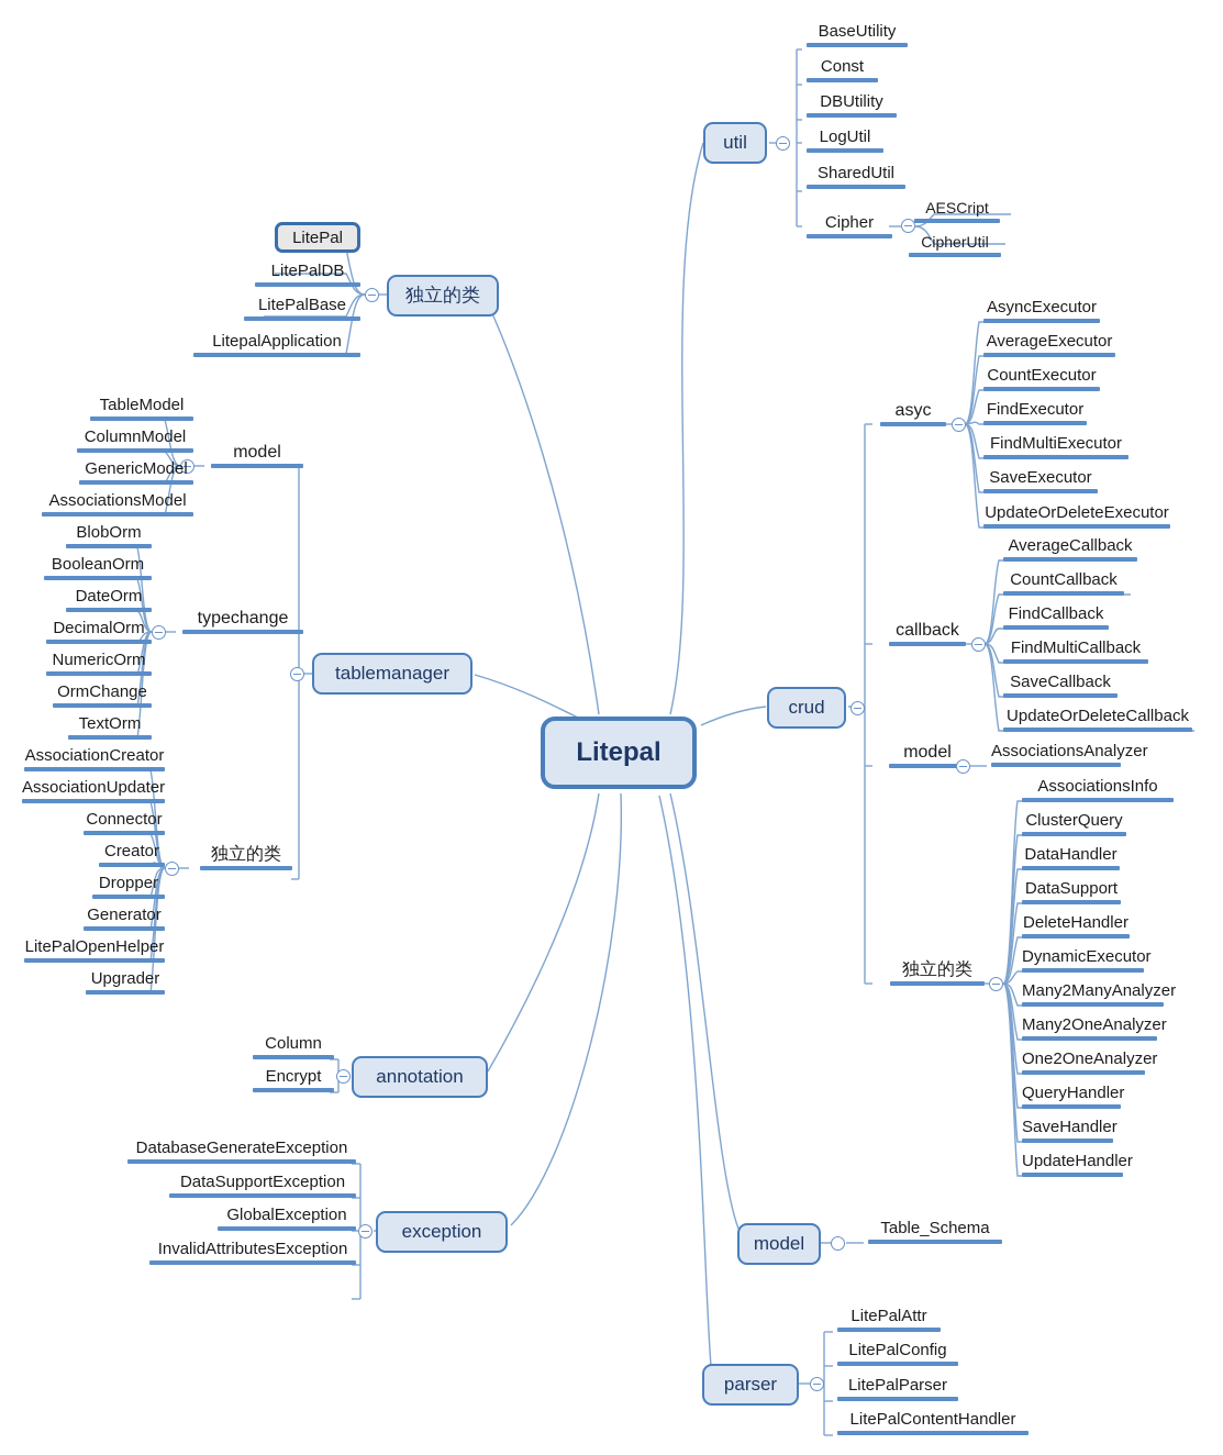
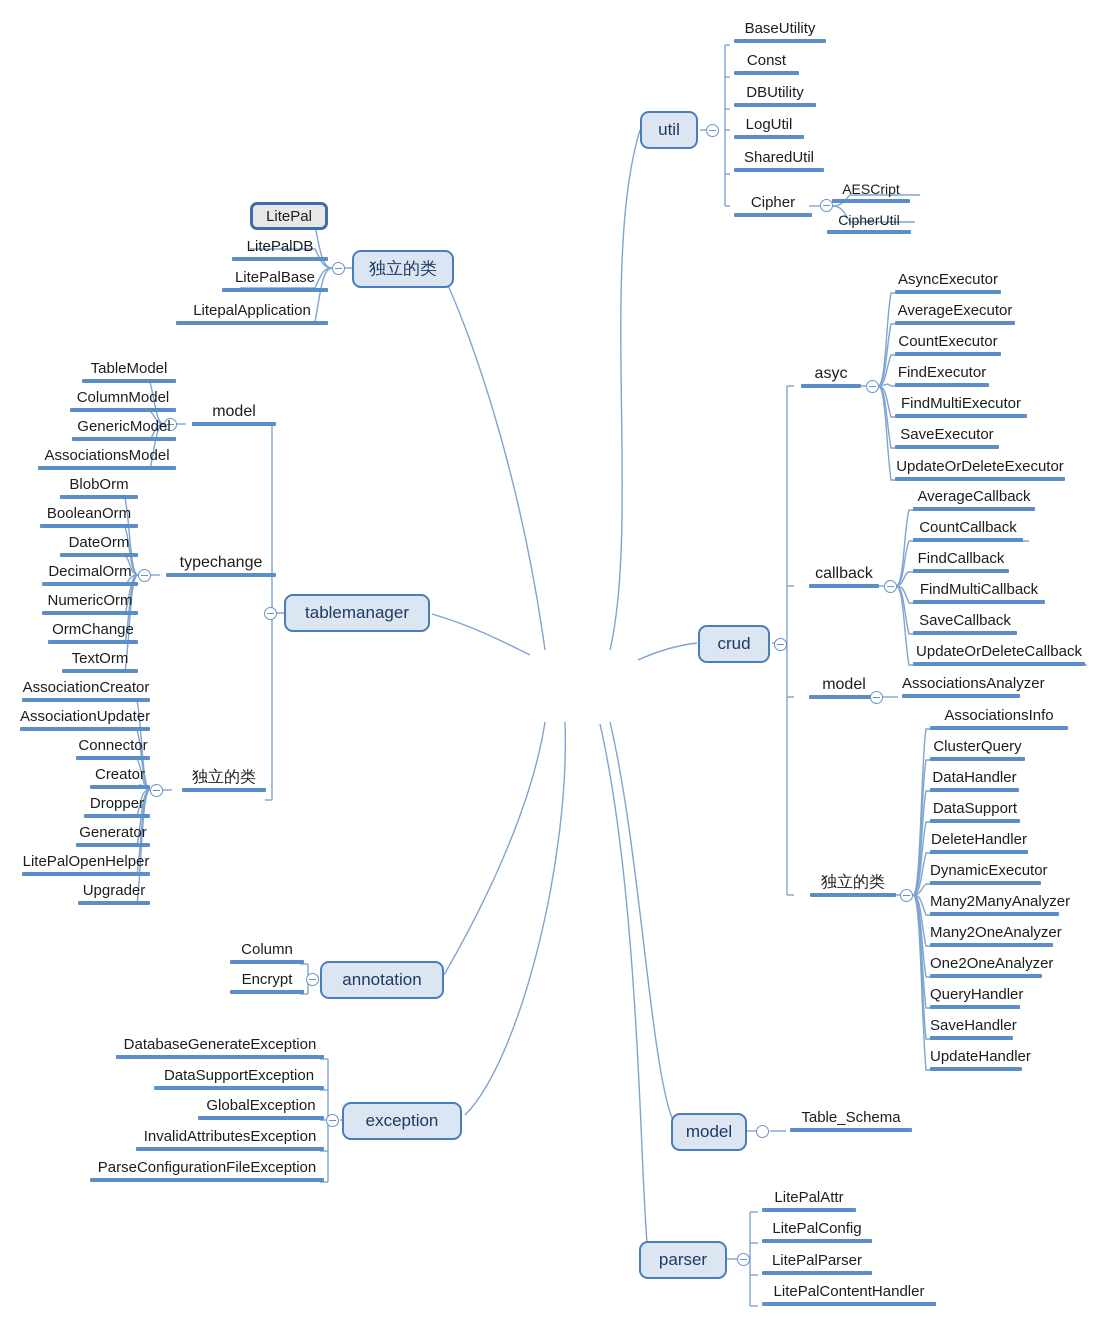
- Litepal
  util
  BaseUtility
  Const
  DBUtility
  LogUtil
  SharedUtil
  Cipher
  AESCript
  CipherUtil
  独立的类
  LitePal
  LitePalDB
  LitePalBase
  LitepalApplication
  tablemanager
  model
  TableModel
  ColumnModel
  GenericModel
  AssociationsModel
  typechange
  BlobOrm
  BooleanOrm
  DateOrm
  DecimalOrm
  NumericOrm
  OrmChange
  TextOrm
  独立的类
  AssociationCreator
  AssociationUpdater
  Connector
  Creator
  Dropper
  Generator
  LitePalOpenHelper
  Upgrader
  crud
  asyc
  AsyncExecutor
  AverageExecutor
  CountExecutor
  FindExecutor
  FindMultiExecutor
  SaveExecutor
  UpdateOrDeleteExecutor
  callback
  AverageCallback
  CountCallback
  FindCallback
  FindMultiCallback
  SaveCallback
  UpdateOrDeleteCallback
  model
  AssociationsAnalyzer
  独立的类
  AssociationsInfo
  ClusterQuery
  DataHandler
  DataSupport
  DeleteHandler
  DynamicExecutor
  Many2ManyAnalyzer
  Many2OneAnalyzer
  One2OneAnalyzer
  QueryHandler
  SaveHandler
  UpdateHandler
  annotation
  Column
  Encrypt
  exception
  DatabaseGenerateException
  DataSupportException
  GlobalException
  InvalidAttributesException
+ ParseConfigurationFileException
  model
  Table_Schema
  parser
  LitePalAttr
  LitePalConfig
  LitePalParser
  LitePalContentHandler
